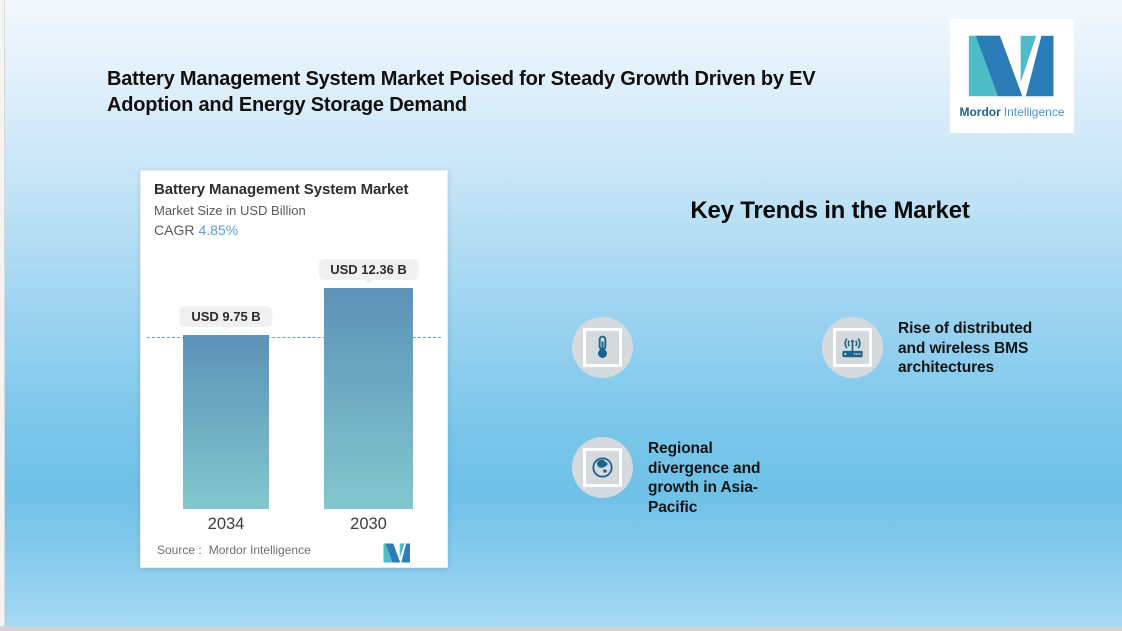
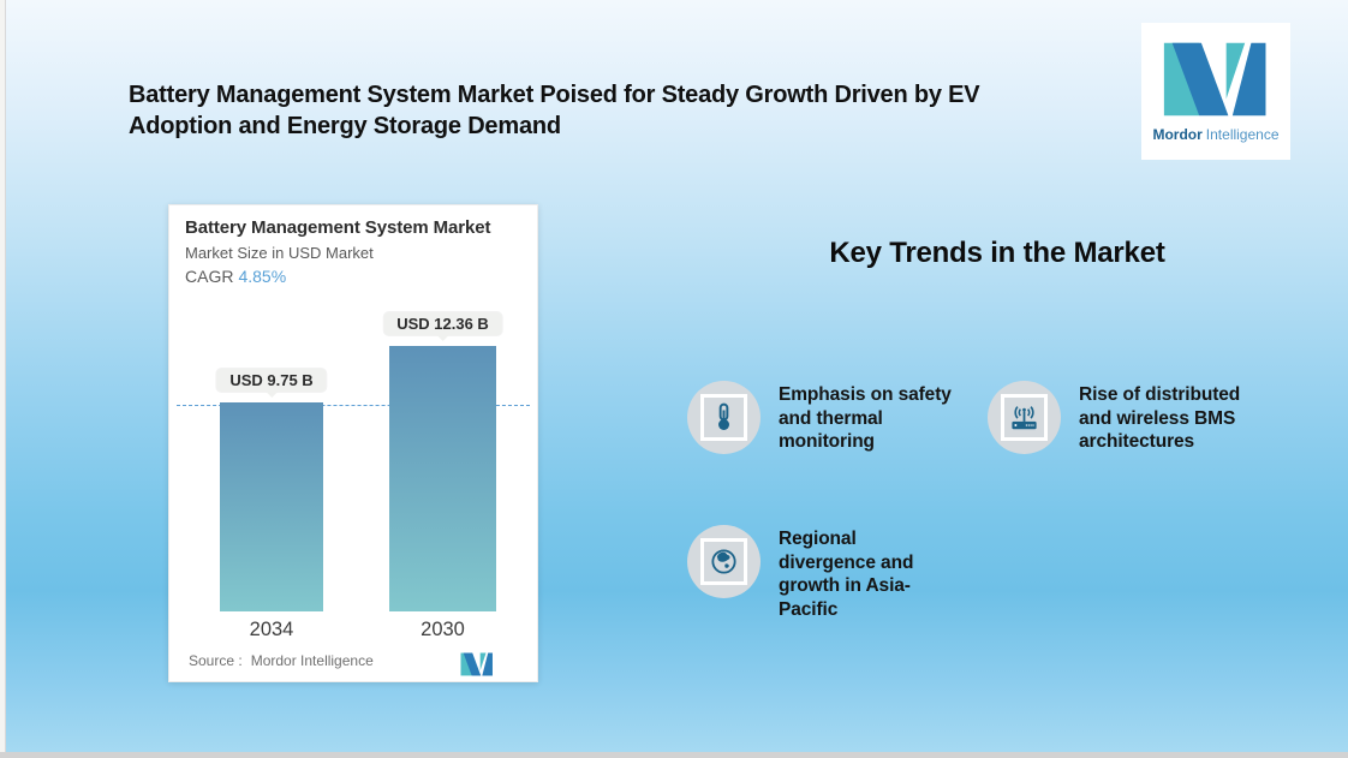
  Battery Management System Market Poised for Steady Growth Driven by EV
  Adoption and Energy Storage Demand
  Mordor Intelligence
  Battery Management System Market
- Market Size in USD Billion
+ Market Size in USD Market
  CAGR 4.85%
  Source : Mordor Intelligence
  USD 9.75 B
  2034
  USD 12.36 B
  2030
  Key Trends in the Market
+ Emphasis on safety
+ and thermal
+ monitoring
  Rise of distributed
  and wireless BMS
  architectures
  Regional
  divergence and
  growth in Asia-
  Pacific
